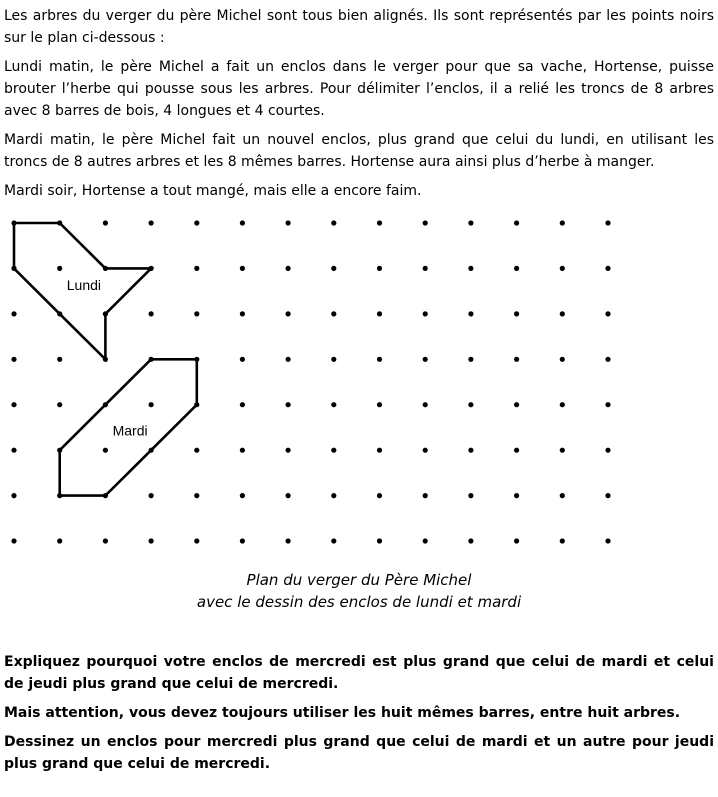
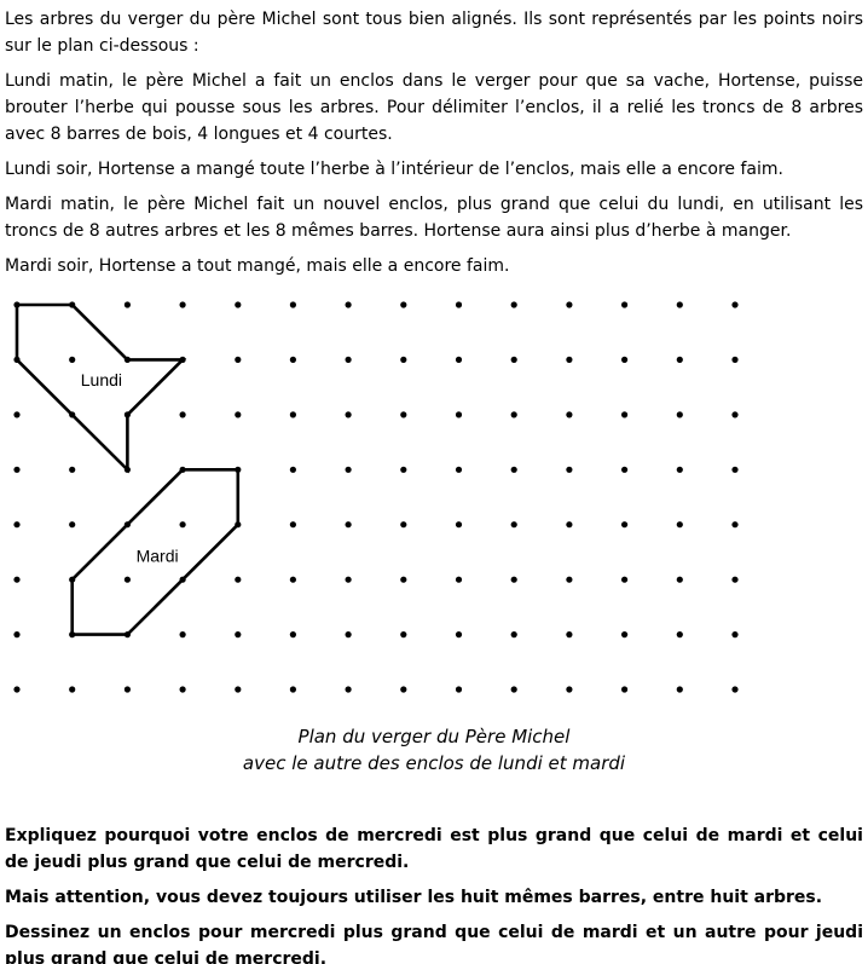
  Les arbres du verger du père Michel sont tous bien alignés. Ils sont représentés par les points noirs sur le plan ci-dessous :
  Lundi matin, le père Michel a fait un enclos dans le verger pour que sa vache, Hortense, puisse brouter l’herbe qui pousse sous les arbres. Pour délimiter l’enclos, il a relié les troncs de 8 arbres avec 8 barres de bois, 4 longues et 4 courtes.
+ Lundi soir, Hortense a mangé toute l’herbe à l’intérieur de l’enclos, mais elle a encore faim.
  Mardi matin, le père Michel fait un nouvel enclos, plus grand que celui du lundi, en utilisant les troncs de 8 autres arbres et les 8 mêmes barres. Hortense aura ainsi plus d’herbe à manger.
  Mardi soir, Hortense a tout mangé, mais elle a encore faim.
  Lundi
  Mardi
  Plan du verger du Père Michel
- avec le dessin des enclos de lundi et mardi
+ avec le autre des enclos de lundi et mardi
  Expliquez pourquoi votre enclos de mercredi est plus grand que celui de mardi et celui de jeudi plus grand que celui de mercredi.
  Mais attention, vous devez toujours utiliser les huit mêmes barres, entre huit arbres.
  Dessinez un enclos pour mercredi plus grand que celui de mardi et un autre pour jeudi plus grand que celui de mercredi.
